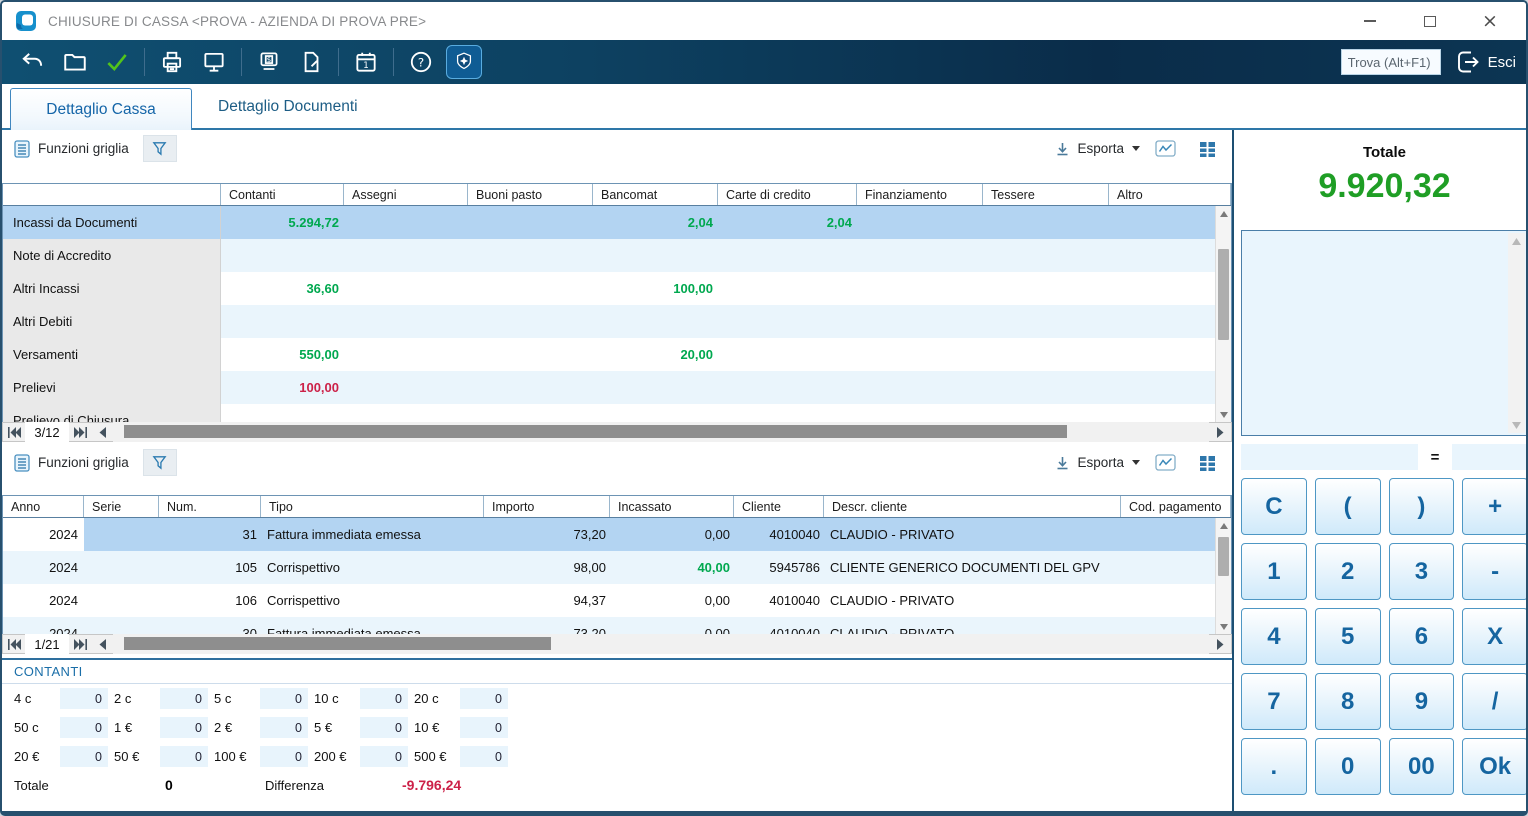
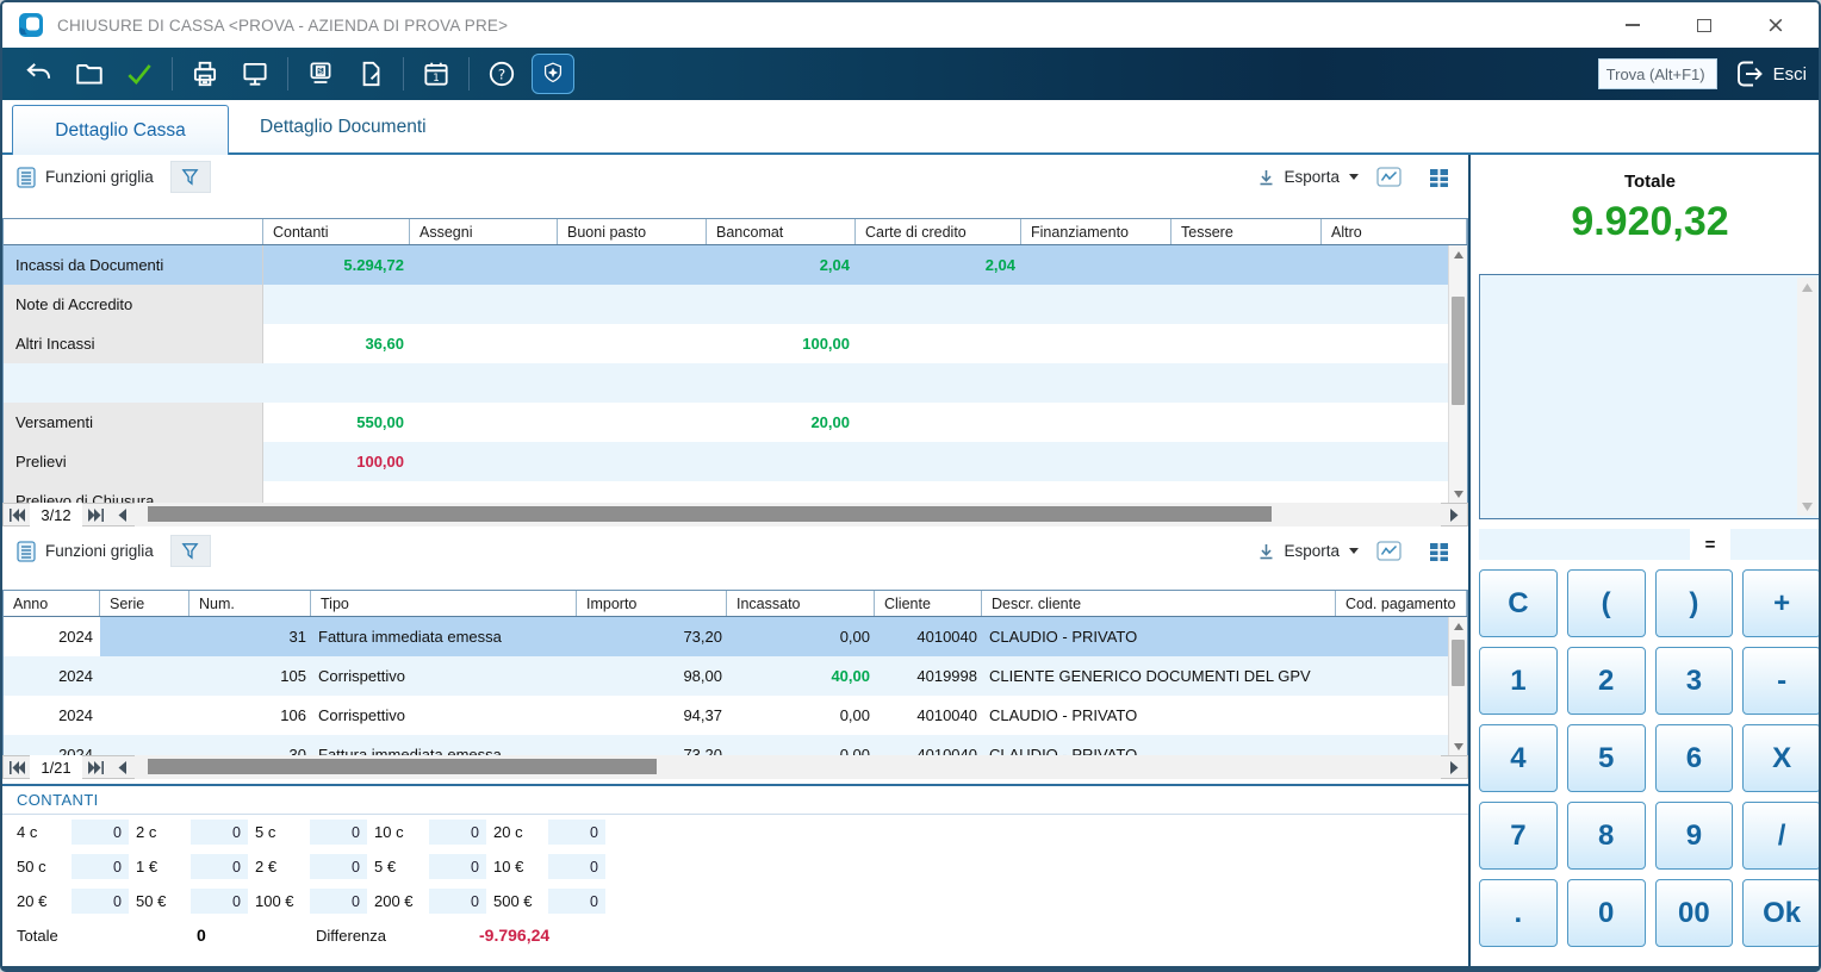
  CHIUSURE DI CASSA <PROVA - AZIENDA DI PROVA PRE>
  ×
  $
  1
  ?
  Trova (Alt+F1)
  Esci
  Dettaglio Cassa
  Dettaglio Documenti
  Funzioni griglia
  Esporta
  Contanti
  Assegni
  Buoni pasto
  Bancomat
  Carte di credito
  Finanziamento
  Tessere
  Altro
  Incassi da Documenti
  5.294,72
  2,04
  2,04
  Note di Accredito
  Altri Incassi
  36,60
  100,00
- Altri Debiti
  Versamenti
  550,00
  20,00
  Prelievi
  100,00
  Prelievo di Chiusura
  3/12
  Funzioni griglia
  Esporta
  Anno
  Serie
  Num.
  Tipo
  Importo
  Incassato
  Cliente
  Descr. cliente
  Cod. pagamento
  2024
  31
  Fattura immediata emessa
  73,20
  0,00
  4010040
  CLAUDIO - PRIVATO
  2024
  105
  Corrispettivo
  98,00
  40,00
- 5945786
+ 4019998
  CLIENTE GENERICO DOCUMENTI DEL GPV
  2024
  106
  Corrispettivo
  94,37
  0,00
  4010040
  CLAUDIO - PRIVATO
  2024
  1/21
  CONTANTI
  4 c
  0
  2 c
  0
  5 c
  0
  10 c
  0
  20 c
  0
  50 c
  0
  1 €
  0
  2 €
  0
  5 €
  0
  10 €
  0
  20 €
  0
  50 €
  0
  100 €
  0
  200 €
  0
  500 €
  0
  Totale
  0
  Differenza
  -9.796,24
  Totale
  9.920,32
  =
  C
  (
  )
  +
  1
  2
  3
  -
  4
  5
  6
  X
  7
  8
  9
  /
  .
  0
  00
  Ok
